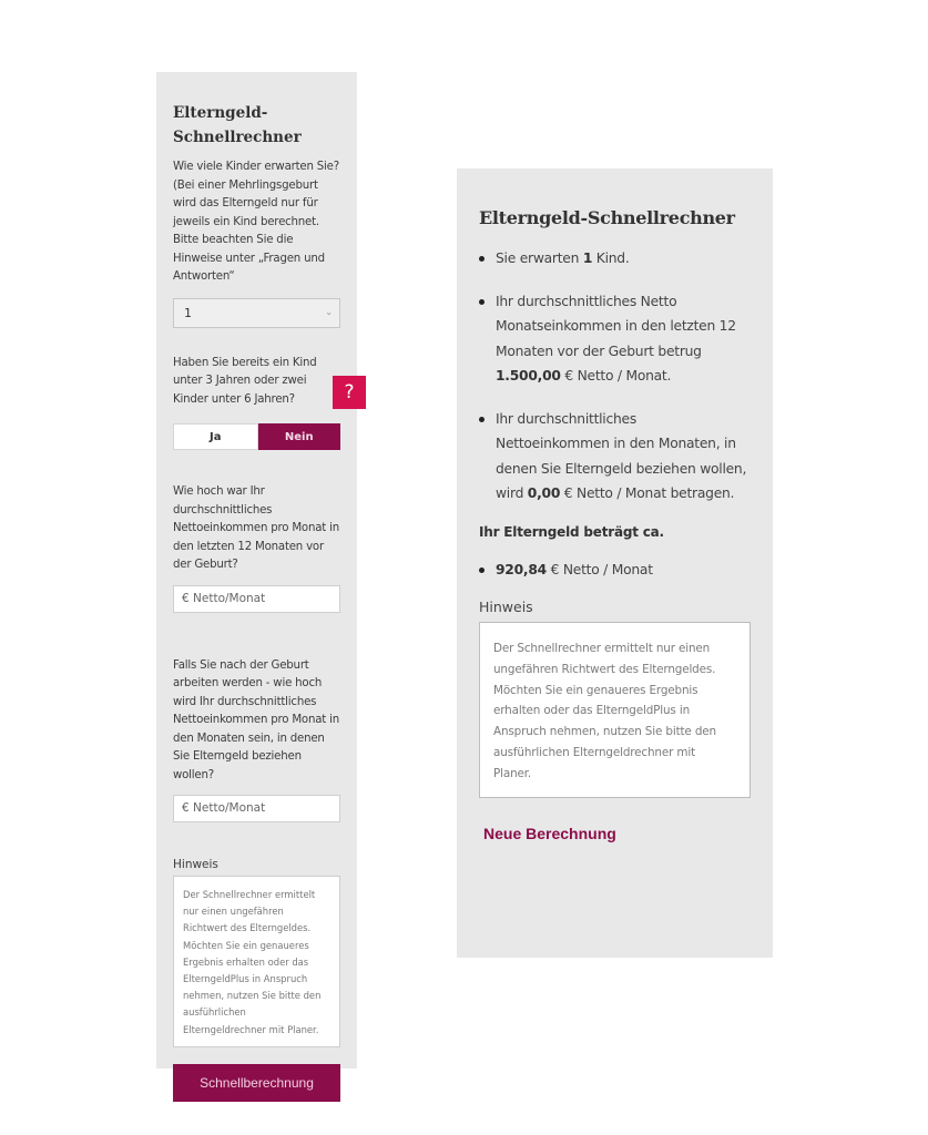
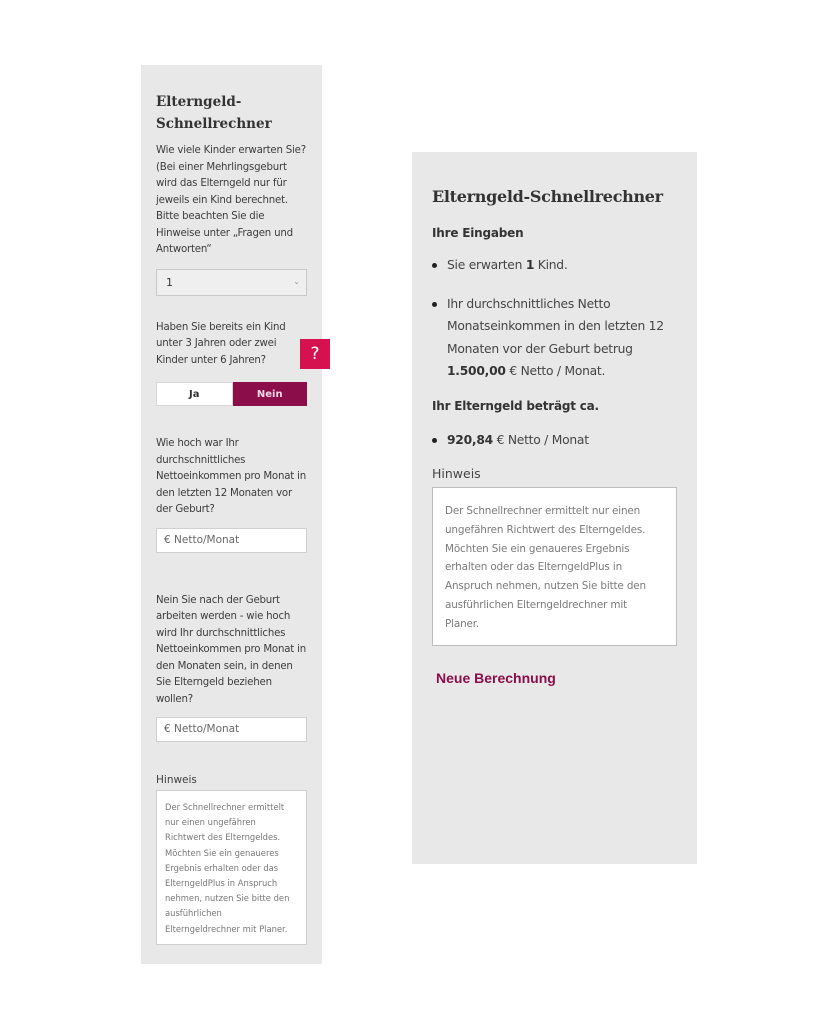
  Elterngeld-
  Schnellrechner
  Wie viele Kinder erwarten Sie? (Bei einer Mehrlingsgeburt wird das Elterngeld nur für jeweils ein Kind berechnet. Bitte beachten Sie die Hinweise unter „Fragen und Antworten“
  1
  ⌄
  Haben Sie bereits ein Kind unter 3 Jahren oder zwei Kinder unter 6 Jahren?
  Ja
  Nein
  ?
  Wie hoch war Ihr durchschnittliches Nettoeinkommen pro Monat in den letzten 12 Monaten vor der Geburt?
  € Netto/Monat
- Falls Sie nach der Geburt arbeiten werden - wie hoch wird Ihr durchschnittliches Nettoeinkommen pro Monat in den Monaten sein, in denen Sie Elterngeld beziehen wollen?
+ Nein Sie nach der Geburt arbeiten werden - wie hoch wird Ihr durchschnittliches Nettoeinkommen pro Monat in den Monaten sein, in denen Sie Elterngeld beziehen wollen?
  € Netto/Monat
  Hinweis
  Der Schnellrechner ermittelt nur einen ungefähren Richtwert des Elterngeldes. Möchten Sie ein genaueres Ergebnis erhalten oder das ElterngeldPlus in Anspruch nehmen, nutzen Sie bitte den ausführlichen Elterngeldrechner mit Planer.
- Schnellberechnung
  Elterngeld-Schnellrechner
+ Ihre Eingaben
  Sie erwarten 1 Kind.
  Ihr durchschnittliches Netto Monatseinkommen in den letzten 12 Monaten vor der Geburt betrug 1.500,00 € Netto / Monat.
- Ihr durchschnittliches Nettoeinkommen in den Monaten, in denen Sie Elterngeld beziehen wollen, wird 0,00 € Netto / Monat betragen.
  Ihr Elterngeld beträgt ca.
  920,84 € Netto / Monat
  Hinweis
  Der Schnellrechner ermittelt nur einen ungefähren Richtwert des Elterngeldes. Möchten Sie ein genaueres Ergebnis erhalten oder das ElterngeldPlus in Anspruch nehmen, nutzen Sie bitte den ausführlichen Elterngeldrechner mit Planer.
  Neue Berechnung
